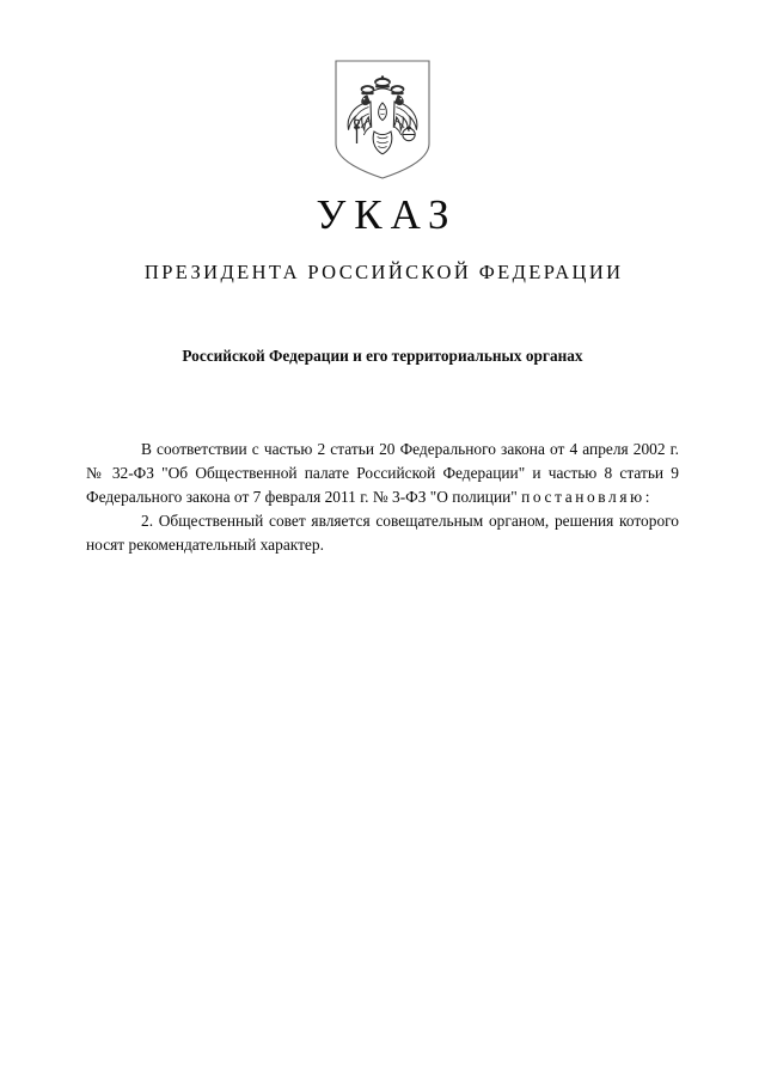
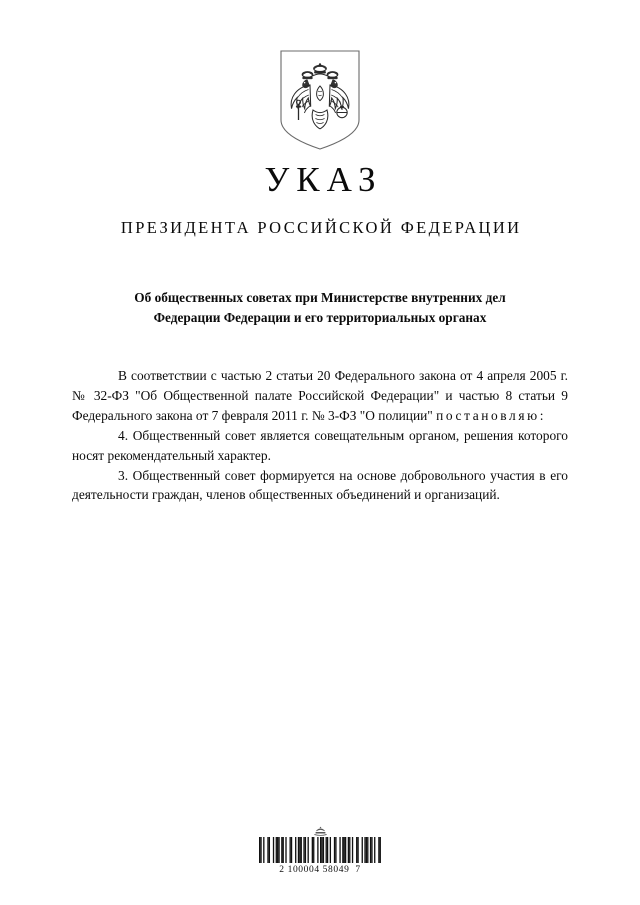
  УКАЗ
  ПРЕЗИДЕНТА РОССИЙСКОЙ ФЕДЕРАЦИИ
+ Об общественных советах при Министерстве внутренних дел
- Российской Федерации и его территориальных органах
+ Федерации Федерации и его территориальных органах
- В соответствии с частью 2 статьи 20 Федерального закона от 4 апреля 2002 г. № 32-ФЗ "Об Общественной палате Российской Федерации" и частью 8 статьи 9 Федерального закона от 7 февраля 2011 г. № 3-ФЗ "О полиции" постановляю:
+ В соответствии с частью 2 статьи 20 Федерального закона от 4 апреля 2005 г. № 32-ФЗ "Об Общественной палате Российской Федерации" и частью 8 статьи 9 Федерального закона от 7 февраля 2011 г. № 3-ФЗ "О полиции" постановляю:
- 2. Общественный совет является совещательным органом, решения которого носят рекомендательный характер.
+ 4. Общественный совет является совещательным органом, решения которого носят рекомендательный характер.
+ 3. Общественный совет формируется на основе добровольного участия в его деятельности граждан, членов общественных объединений и организаций.
+ 2 100004 58049 7
